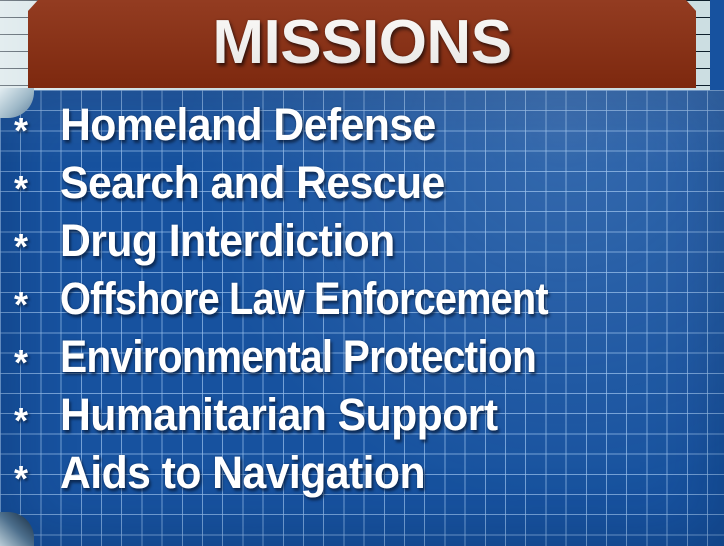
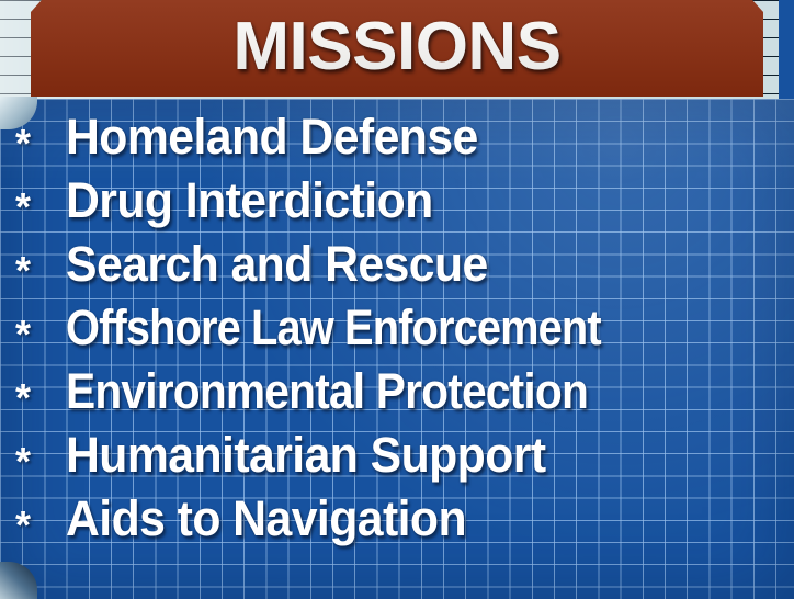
  *
  Homeland Defense
  *
- Search and Rescue
+ Drug Interdiction
  *
- Drug Interdiction
+ Search and Rescue
  *
  Offshore Law Enforcement
  *
  Environmental Protection
  *
  Humanitarian Support
  *
  Aids to Navigation
